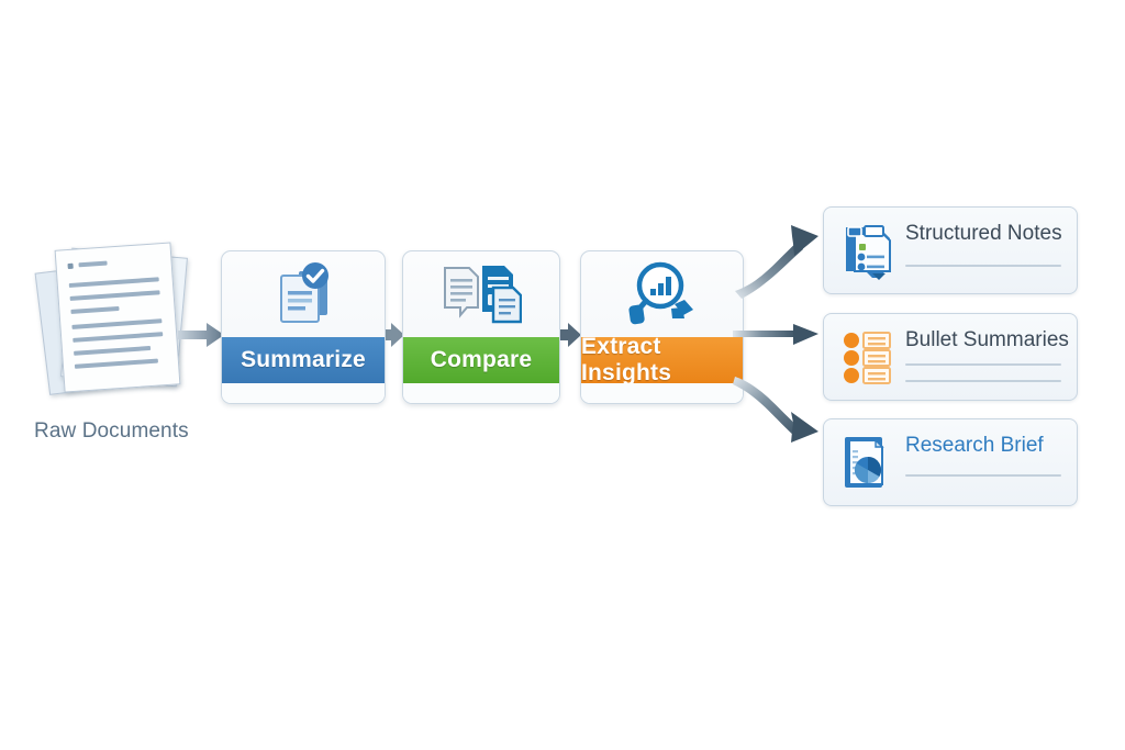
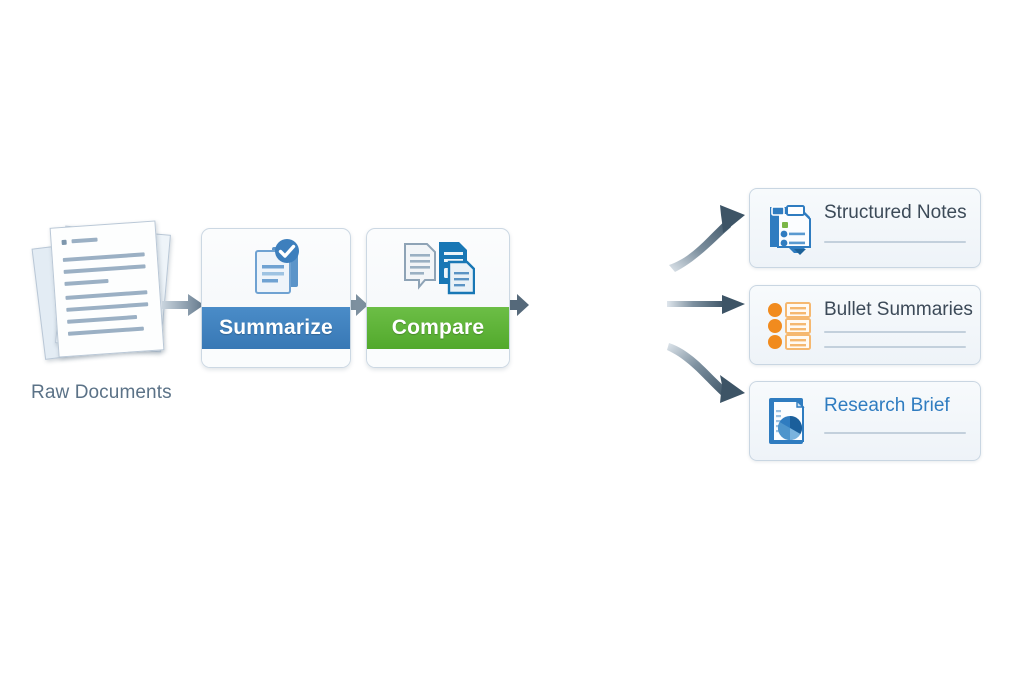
  Raw Documents
  Summarize
  Compare
- Extract Insights
  Structured Notes
  Bullet Summaries
  Research Brief
